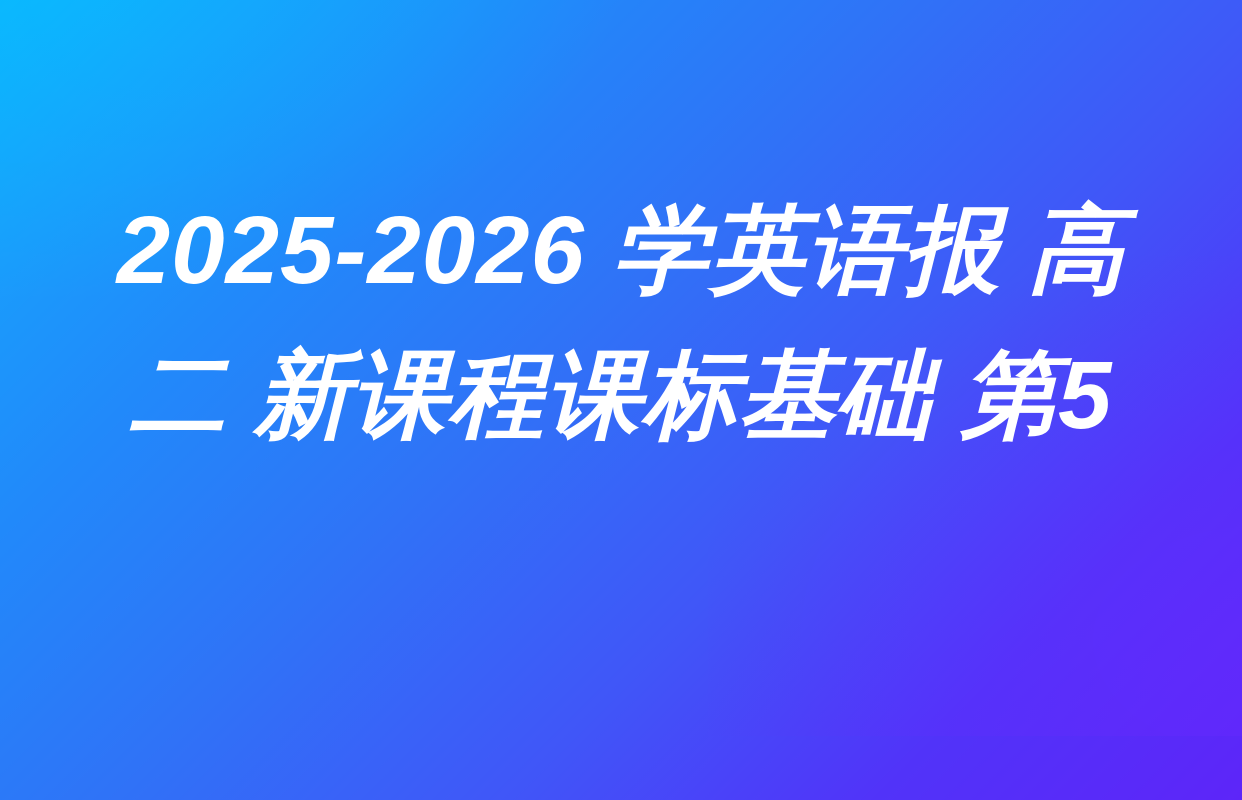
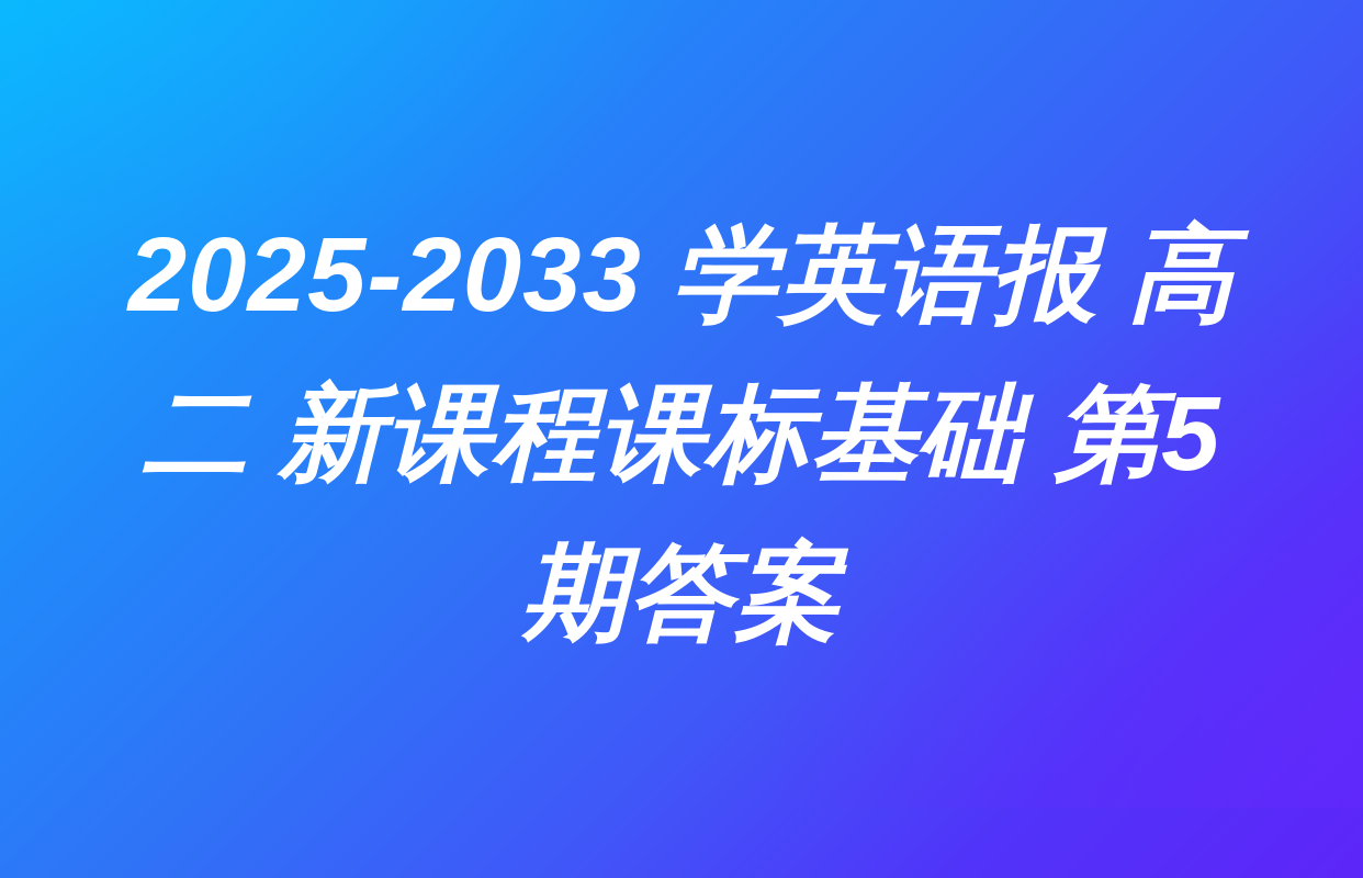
- 2025-2026 学英语报 高
+ 2025-2033 学英语报 高
  二 新课程课标基础 第5
+ 期答案
